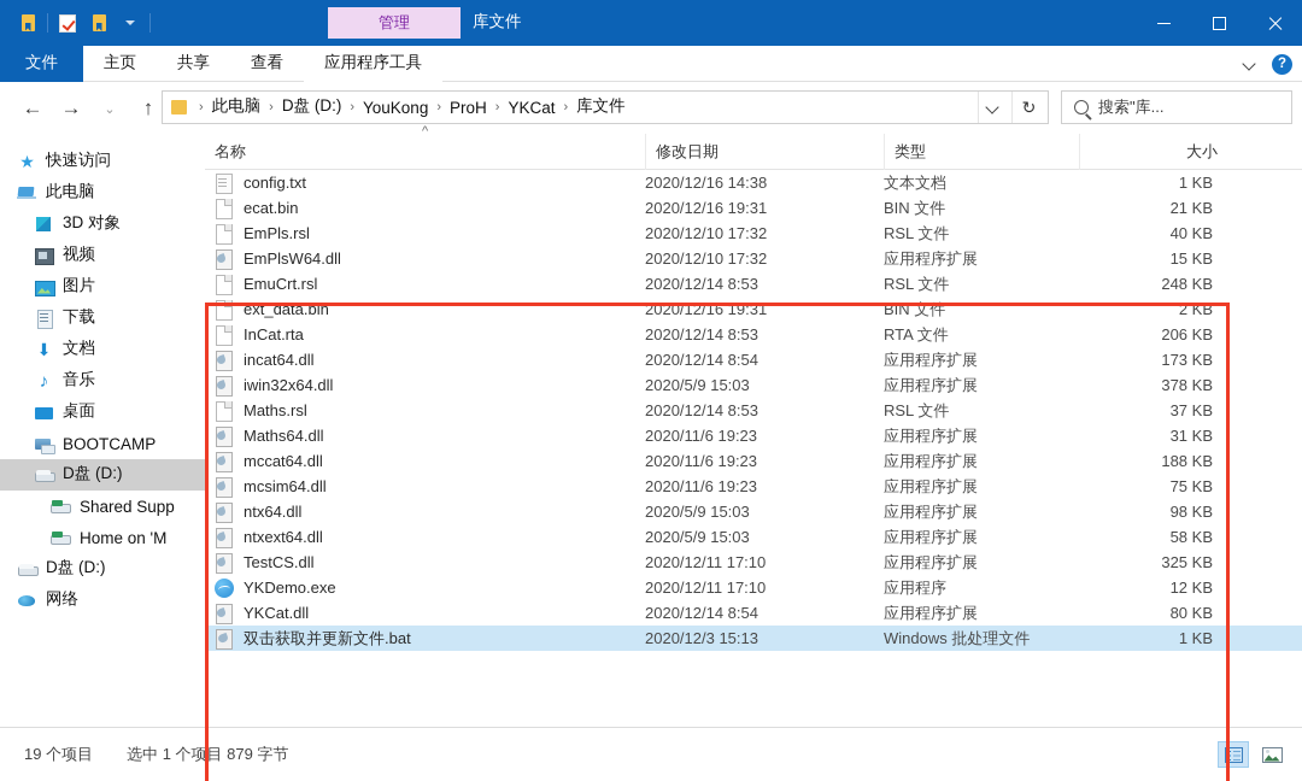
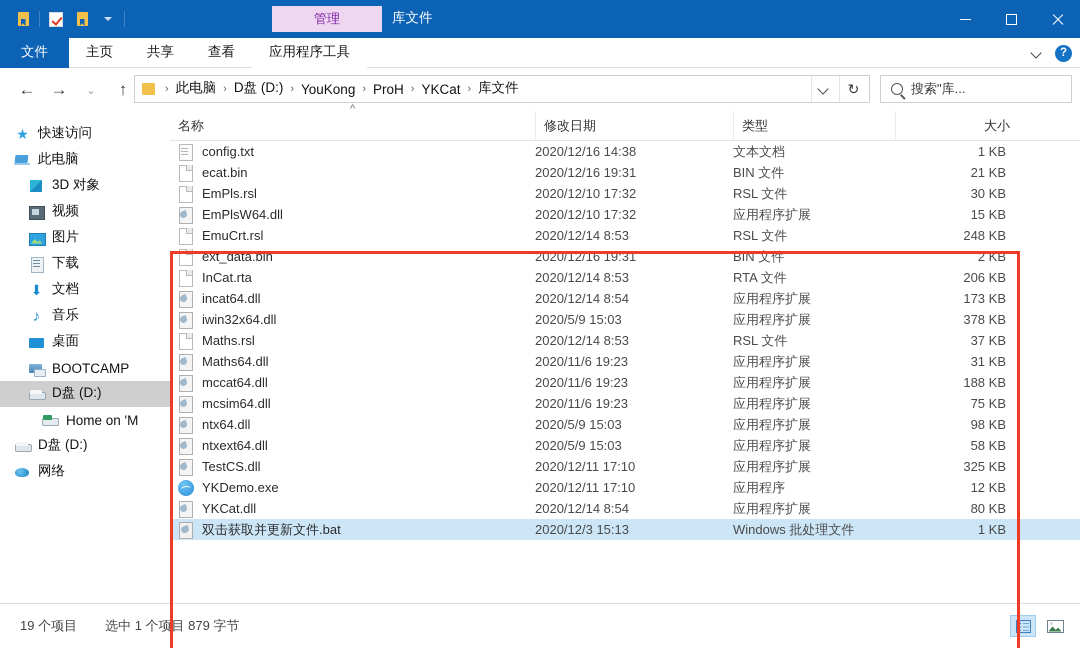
  管理
  库文件
  文件
  主页
  共享
  查看
  应用程序工具
  ?
  ←
  →
  ⌄
  ↑
  ›
  此电脑
  ›
  D盘 (D:)
  ›
  YouKong
  ›
  ProH
  ›
  YKCat
  ›
  库文件
  ↻
  搜索"库...
  ★
  快速访问
  此电脑
  3D 对象
  视频
  图片
  下载
  ⬇
  文档
  ♪
  音乐
  桌面
  BOOTCAMP
  D盘 (D:)
- Shared Supp
  Home on 'M
  D盘 (D:)
  网络
  名称
  ^
  修改日期
  类型
  大小
  config.txt
  2020/12/16 14:38
  文本文档
  1 KB
  ecat.bin
  2020/12/16 19:31
  BIN 文件
  21 KB
  EmPls.rsl
  2020/12/10 17:32
  RSL 文件
- 40 KB
+ 30 KB
  EmPlsW64.dll
  2020/12/10 17:32
  应用程序扩展
  15 KB
  EmuCrt.rsl
  2020/12/14 8:53
  RSL 文件
  248 KB
  ext_data.bin
  2020/12/16 19:31
  BIN 文件
  2 KB
  InCat.rta
  2020/12/14 8:53
  RTA 文件
  206 KB
  incat64.dll
  2020/12/14 8:54
  应用程序扩展
  173 KB
  iwin32x64.dll
  2020/5/9 15:03
  应用程序扩展
  378 KB
  Maths.rsl
  2020/12/14 8:53
  RSL 文件
  37 KB
  Maths64.dll
  2020/11/6 19:23
  应用程序扩展
  31 KB
  mccat64.dll
  2020/11/6 19:23
  应用程序扩展
  188 KB
  mcsim64.dll
  2020/11/6 19:23
  应用程序扩展
  75 KB
  ntx64.dll
  2020/5/9 15:03
  应用程序扩展
  98 KB
  ntxext64.dll
  2020/5/9 15:03
  应用程序扩展
  58 KB
  TestCS.dll
  2020/12/11 17:10
  应用程序扩展
  325 KB
  YKDemo.exe
  2020/12/11 17:10
  应用程序
  12 KB
  YKCat.dll
  2020/12/14 8:54
  应用程序扩展
  80 KB
  双击获取并更新文件.bat
  2020/12/3 15:13
  Windows 批处理文件
  1 KB
  19 个项目
  选中 1 个项目 879 字节
